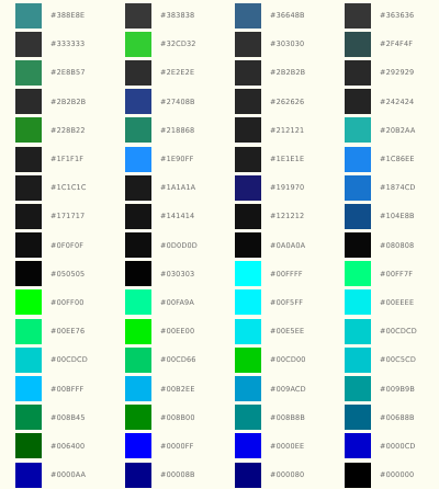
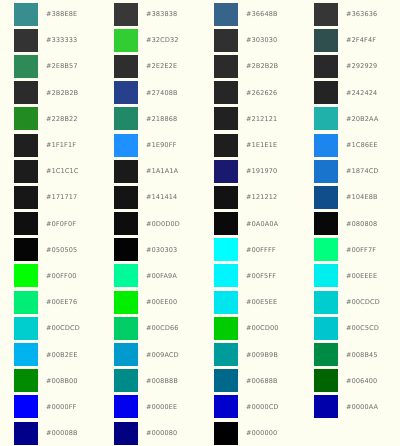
  #388E8E
  #383838
  #36648B
  #363636
  #333333
  #32CD32
  #303030
  #2F4F4F
  #2E8B57
  #2E2E2E
  #2B2B2B
  #292929
  #2B2B2B
  #27408B
  #262626
  #242424
  #228B22
  #218868
  #212121
  #20B2AA
  #1F1F1F
  #1E90FF
  #1E1E1E
  #1C86EE
  #1C1C1C
  #1A1A1A
  #191970
  #1874CD
  #171717
  #141414
  #121212
  #104E8B
  #0F0F0F
  #0D0D0D
  #0A0A0A
  #080808
  #050505
  #030303
  #00FFFF
  #00FF7F
  #00FF00
  #00FA9A
  #00F5FF
  #00EEEE
  #00EE76
  #00EE00
  #00E5EE
  #00CDCD
  #00CDCD
  #00CD66
  #00CD00
  #00C5CD
- #00BFFF
  #00B2EE
  #009ACD
  #009B9B
  #008B45
  #008B00
  #008B8B
  #00688B
  #006400
  #0000FF
  #0000EE
  #0000CD
  #0000AA
  #00008B
  #000080
  #000000
